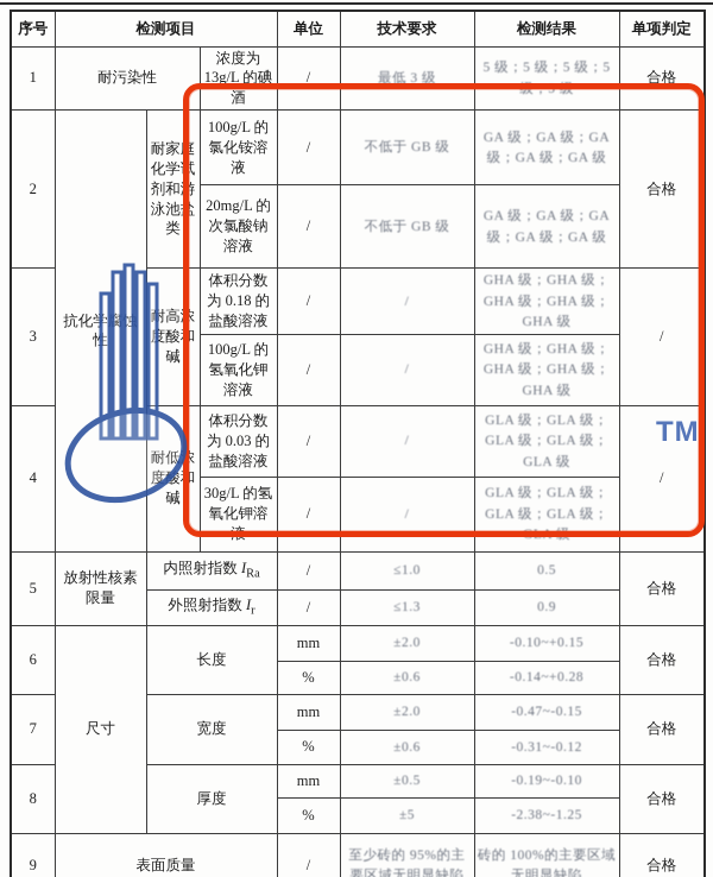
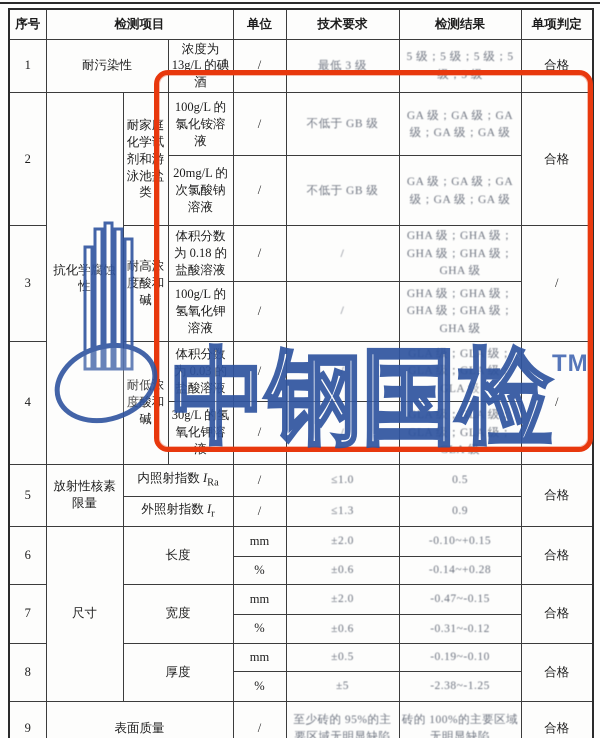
  序号	检测项目	单位	技术要求	检测结果	单项判定
  1	耐污染性	浓度为 13g/L 的碘酒	/	最低 3 级	5 级；5 级；5 级；5 级；5 级	合格
  2	抗化学腐蚀性	耐家庭化学试剂和游泳池盐类	100g/L 的氯化铵溶液	/	不低于 GB 级	GA 级；GA 级；GA 级；GA 级；GA 级	合格
  20mg/L 的次氯酸钠溶液	/	不低于 GB 级	GA 级；GA 级；GA 级；GA 级；GA 级
  3	耐高浓度酸和碱	体积分数为 0.18 的盐酸溶液	/	/	GHA 级；GHA 级；GHA 级；GHA 级；GHA 级	/
  100g/L 的氢氧化钾溶液	/	/	GHA 级；GHA 级；GHA 级；GHA 级；GHA 级
  4	耐低浓度酸和碱	体积分数为 0.03 的盐酸溶液	/	/	GLA 级；GLA 级；GLA 级；GLA 级；GLA 级	/
  30g/L 的氢氧化钾溶液	/	/	GLA 级；GLA 级；GLA 级；GLA 级；GLA 级
  5	放射性核素限量	内照射指数 IRa	/	≤1.0	0.5	合格
  外照射指数 Ir	/	≤1.3	0.9
  6	尺寸	长度	mm	±2.0	-0.10~+0.15	合格
  %	±0.6	-0.14~+0.28
  7	宽度	mm	±2.0	-0.47~-0.15	合格
  %	±0.6	-0.31~-0.12
  8	厚度	mm	±0.5	-0.19~-0.10	合格
  %	±5	-2.38~-1.25
  9	表面质量	/	至少砖的 95%的主要区域无明显缺陷	砖的 100%的主要区域无明显缺陷	合格
+ 中钢国检
  TM
